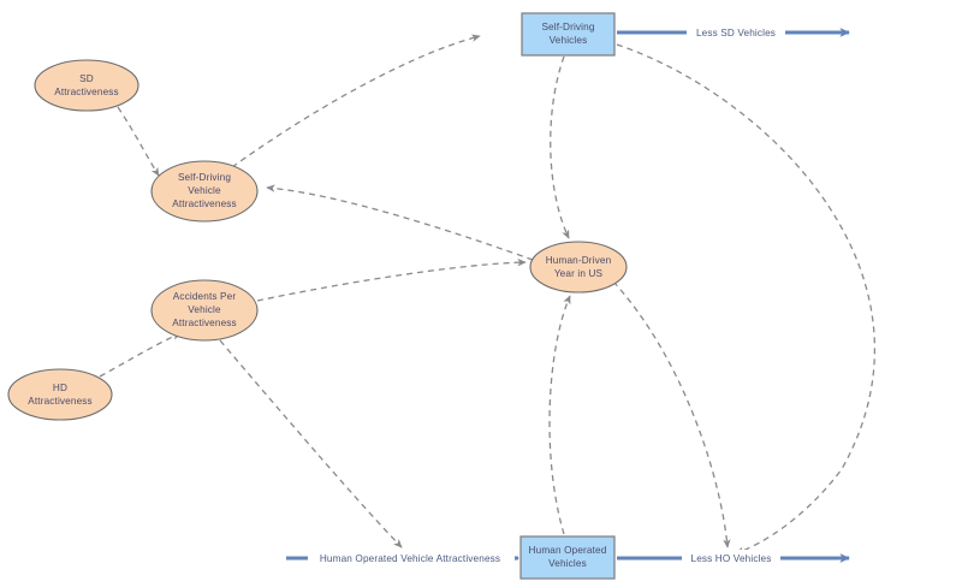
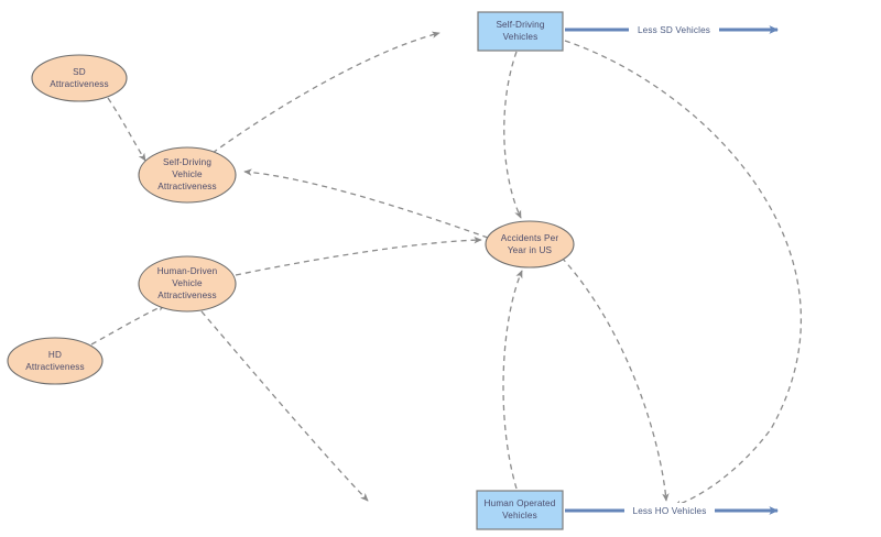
  Less SD Vehicles
- Human Operated Vehicle Attractiveness
  Less HO Vehicles
  Self-Driving
  Vehicles
  Human Operated
  Vehicles
  SD
  Attractiveness
  Self-Driving
  Vehicle
  Attractiveness
- Accidents Per
+ Human-Driven
  Vehicle
  Attractiveness
  HD
  Attractiveness
- Human-Driven
+ Accidents Per
  Year in US
